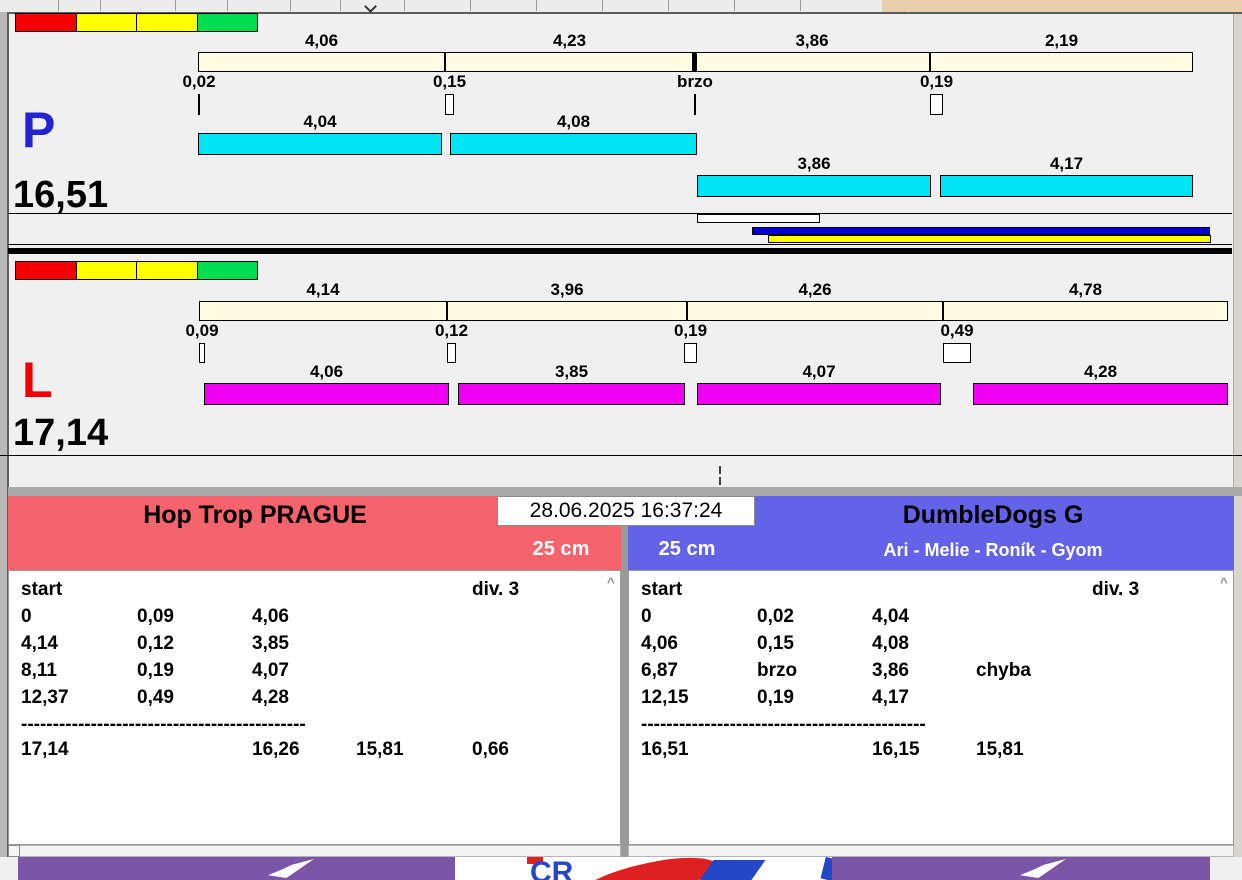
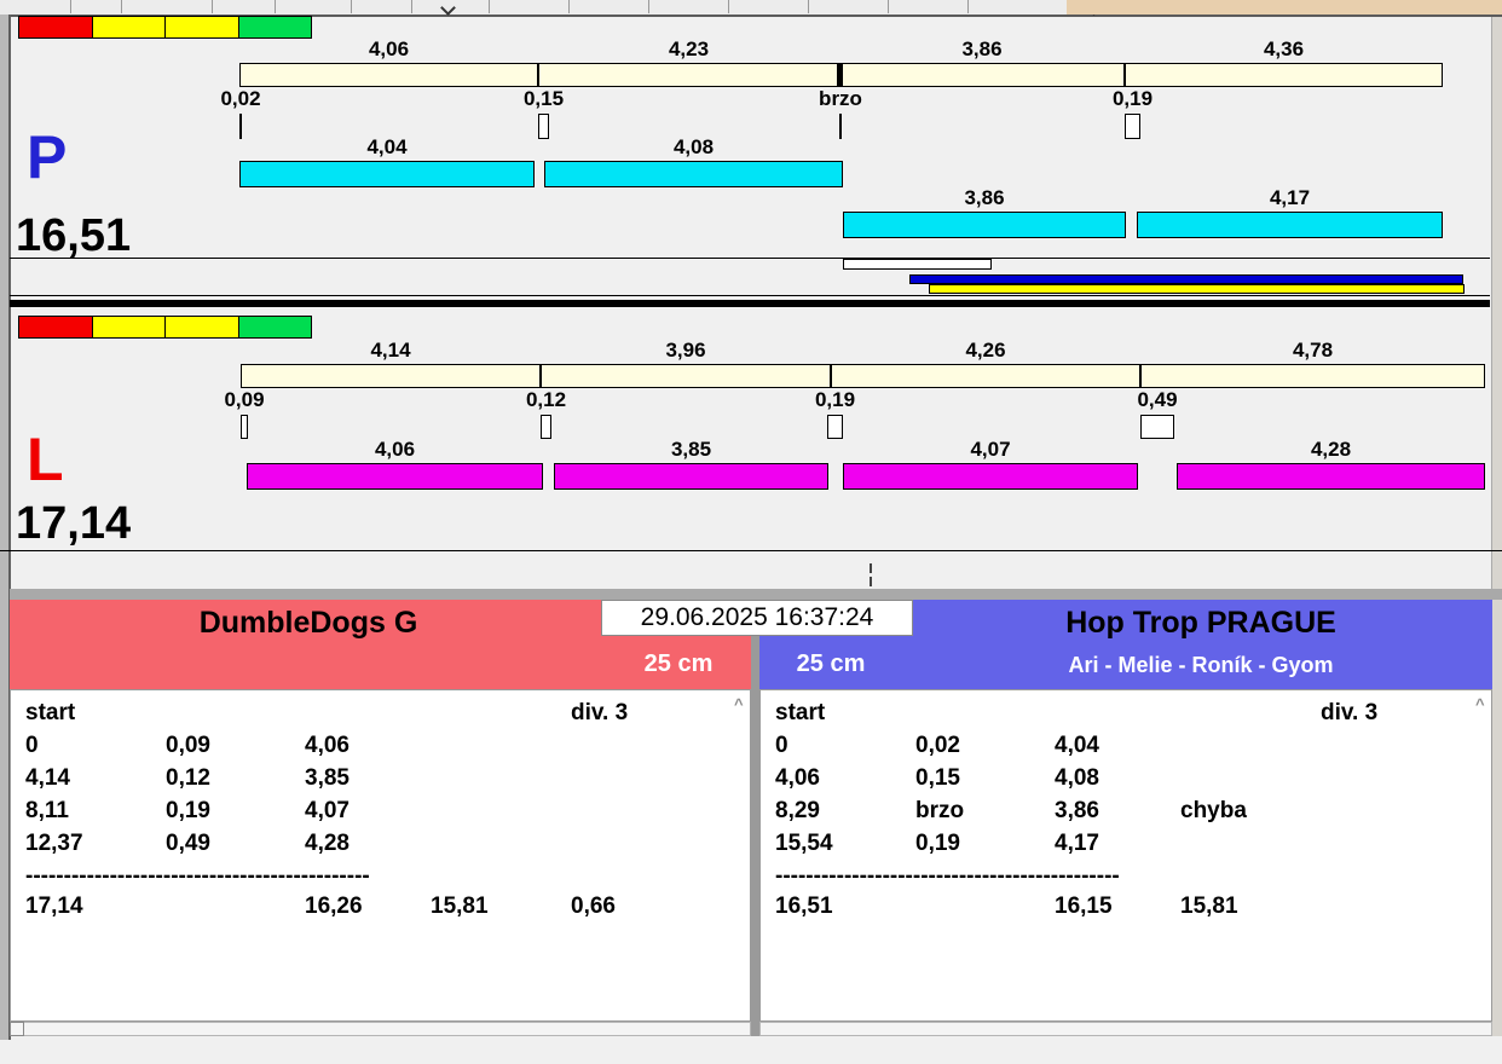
  4,06
  4,23
  3,86
- 2,19
+ 4,36
  0,02
  0,15
  brzo
  0,19
  4,04
  4,08
  3,86
  4,17
  P
  16,51
  4,14
  3,96
  4,26
  4,78
  0,09
  0,12
  0,19
  0,49
  4,06
  3,85
  4,07
  4,28
  L
  17,14
- Hop Trop PRAGUE
+ DumbleDogs G
  25 cm
  ^
  start
  div. 3
  0
  0,09
  4,06
  4,14
  0,12
  3,85
  8,11
  0,19
  4,07
  12,37
  0,49
  4,28
  ---------------------------------------------
  17,14
  16,26
  15,81
  0,66
- DumbleDogs G
+ Hop Trop PRAGUE
  Ari - Melie - Roník - Gyom
  25 cm
  ^
  start
  div. 3
  0
  0,02
  4,04
  4,06
  0,15
  4,08
- 6,87
+ 8,29
  brzo
  3,86
  chyba
- 12,15
+ 15,54
  0,19
  4,17
  ---------------------------------------------
  16,51
  16,15
  15,81
- 28.06.2025 16:37:24
+ 29.06.2025 16:37:24
- CR
